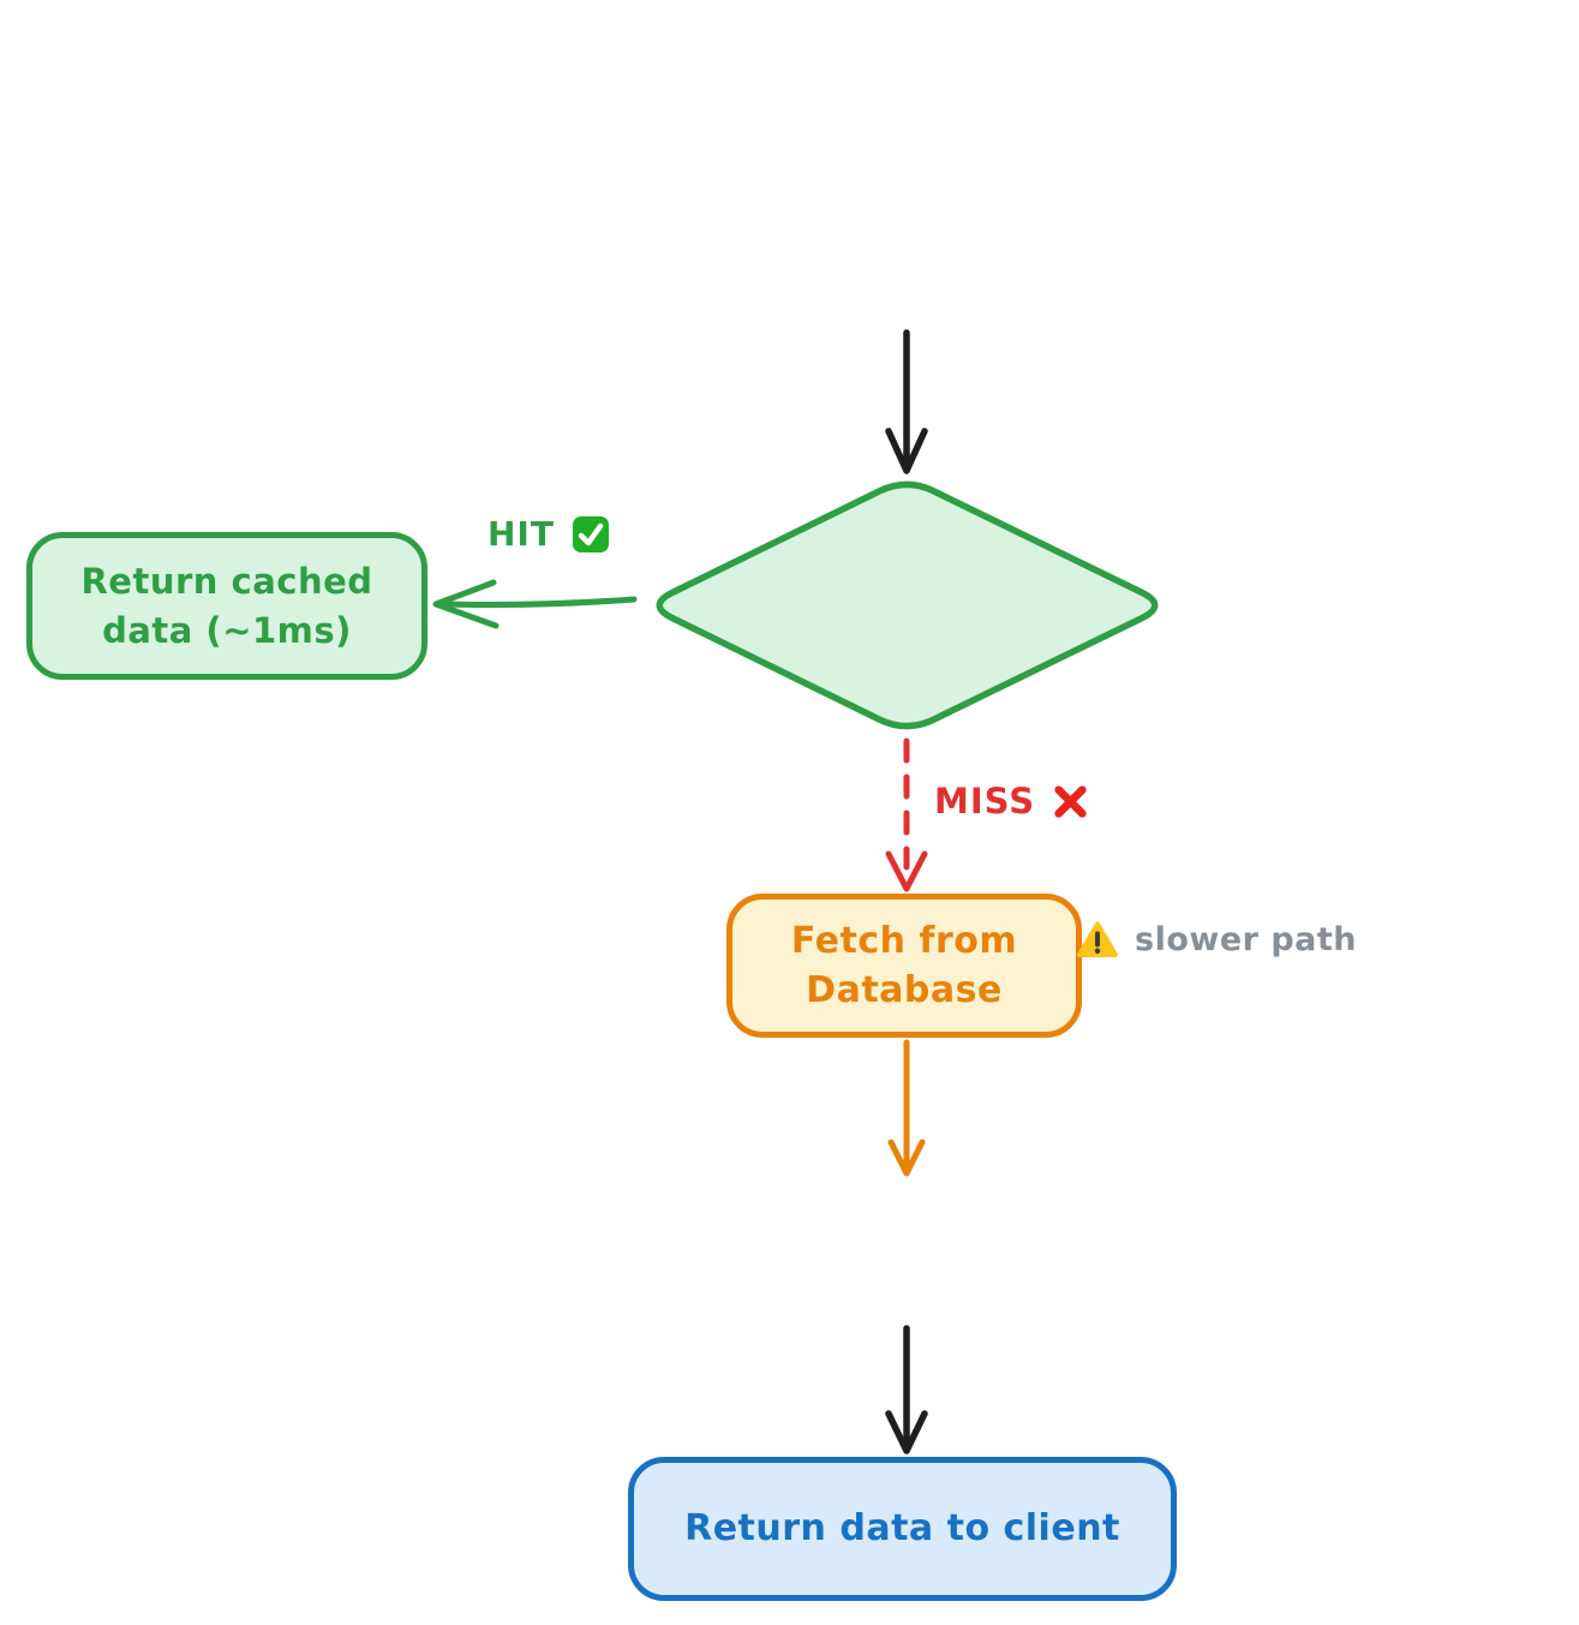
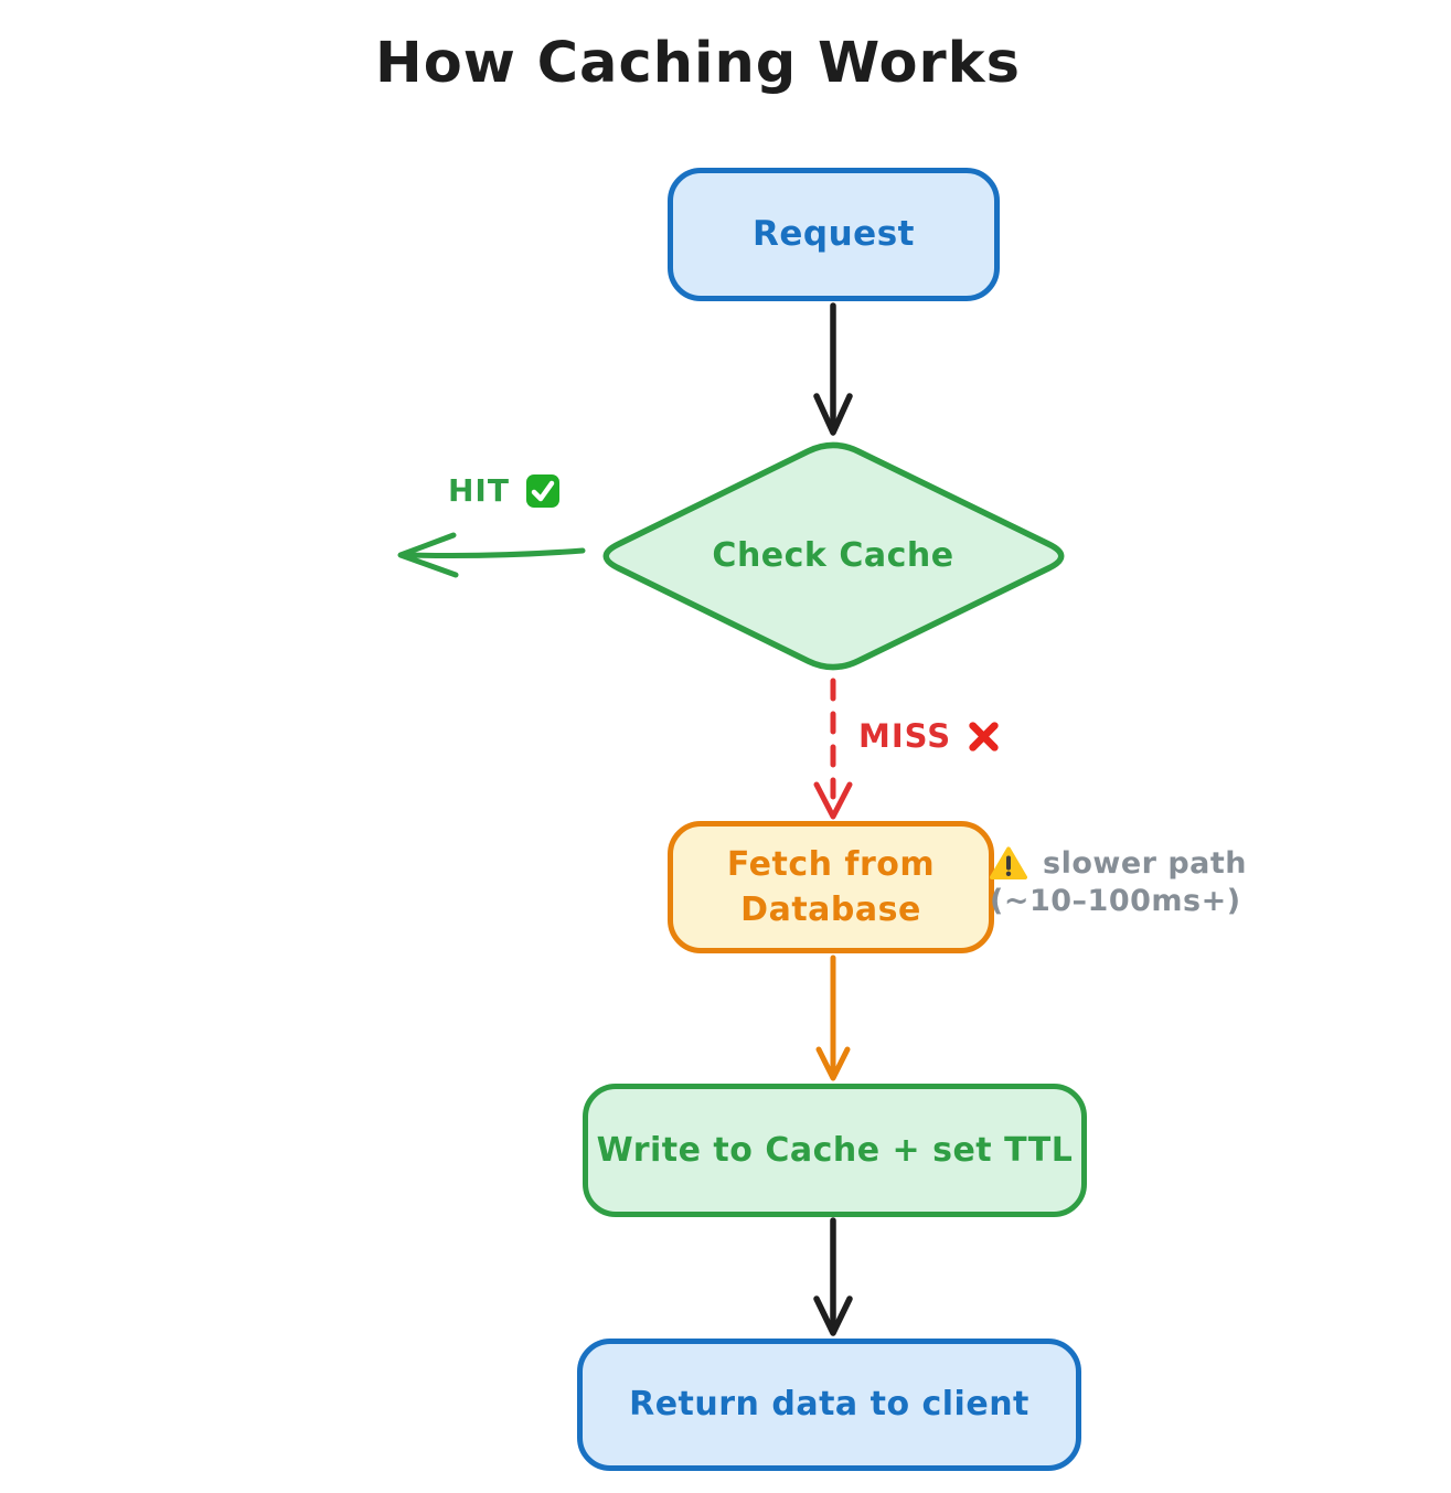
+ How Caching Works
+ Request
+ Check Cache
  HIT
- Return cached data (~1ms)
  MISS
  Fetch from Database
  slower path
+ (~10–100ms+)
+ Write to Cache + set TTL
  Return data to client
